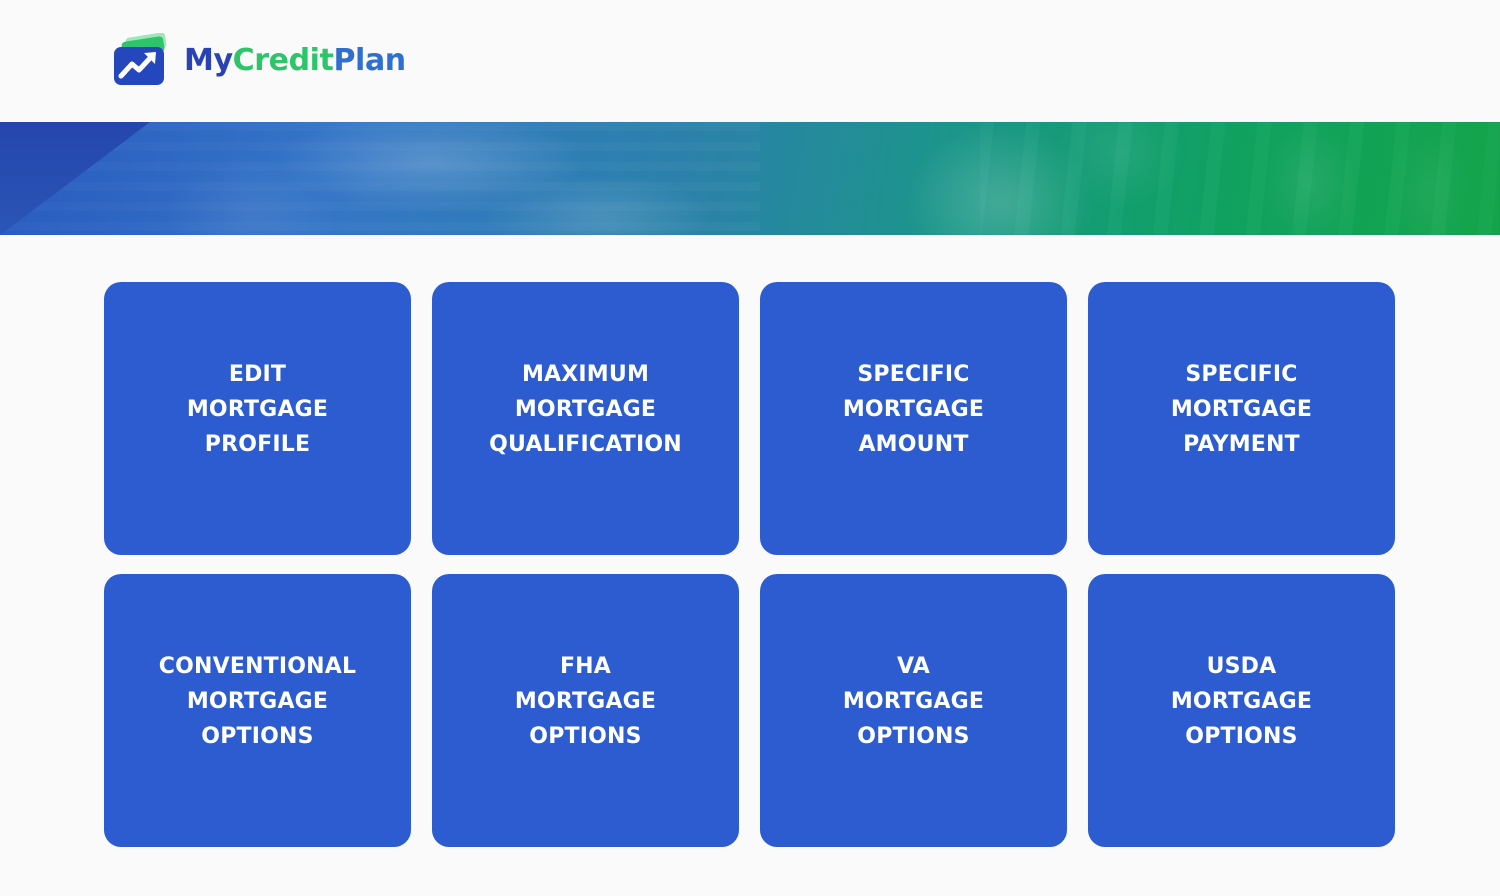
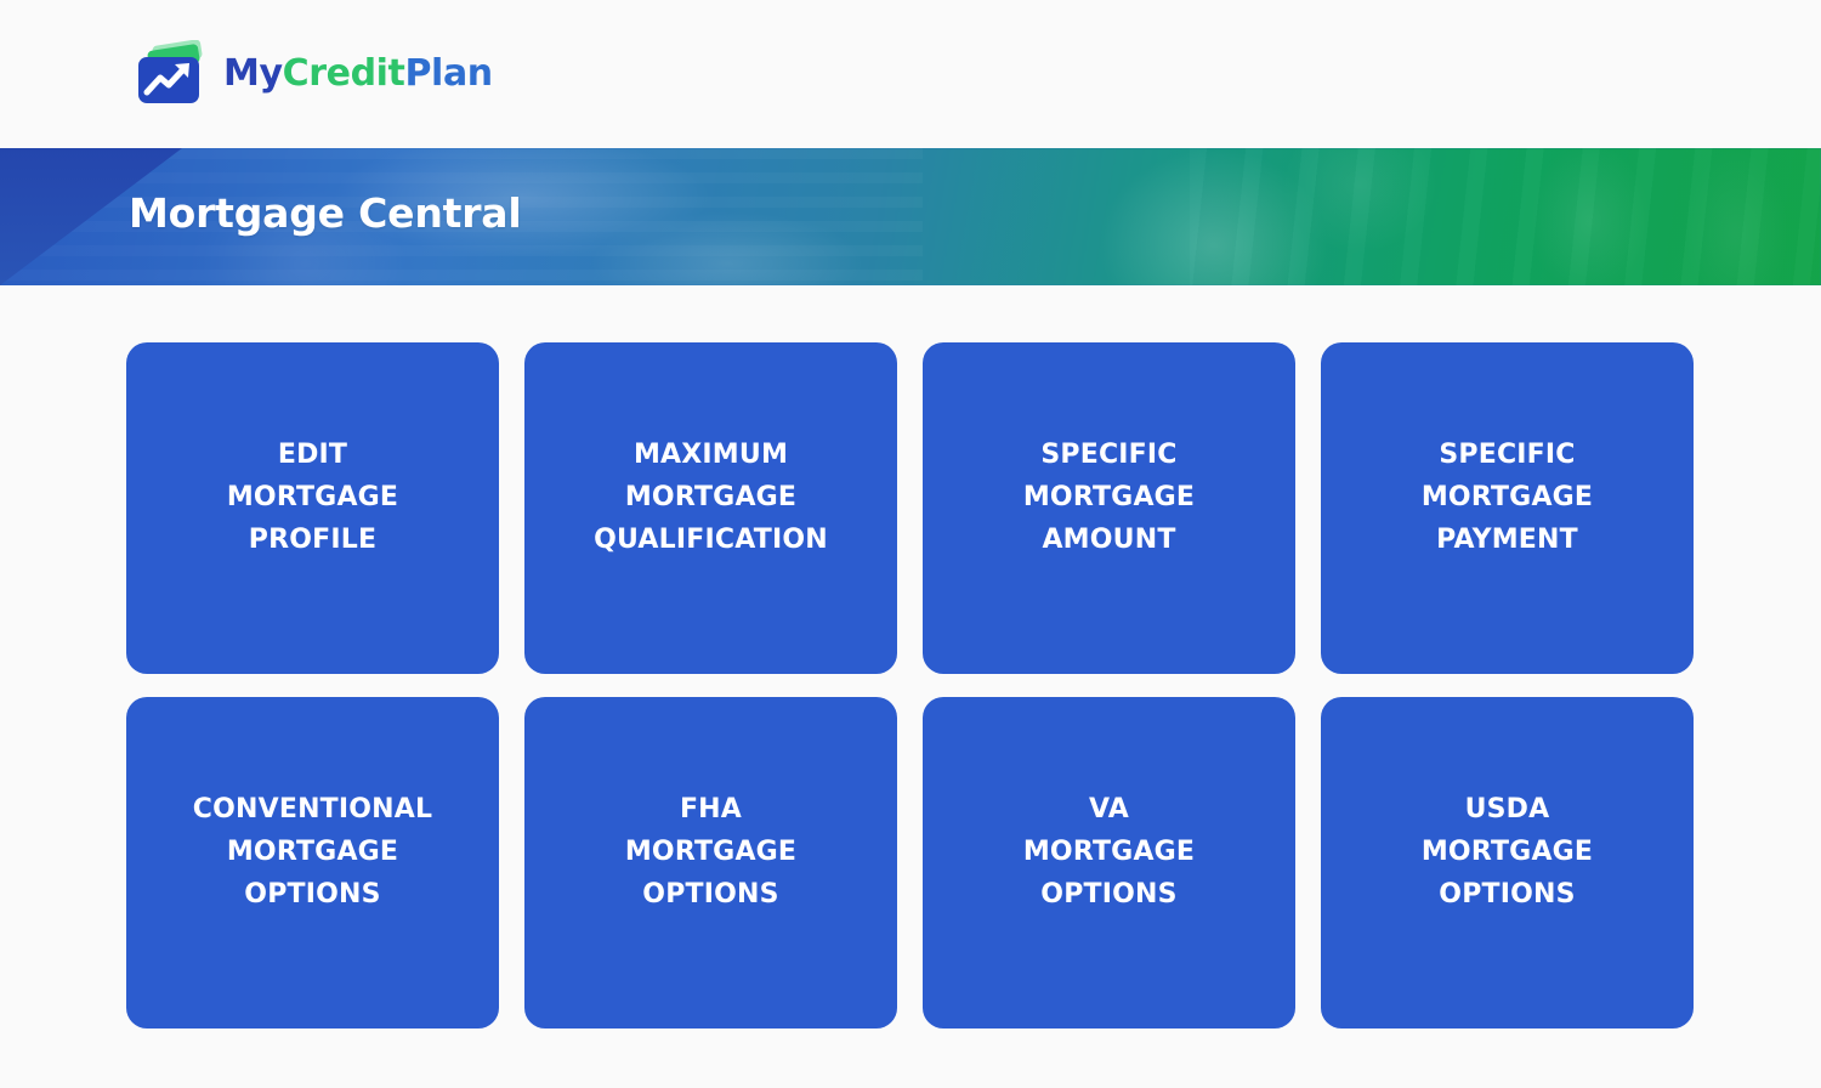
  MyCreditPlan
+ Mortgage Central
  EDIT
  MORTGAGE
  PROFILE
  MAXIMUM
  MORTGAGE
  QUALIFICATION
  SPECIFIC
  MORTGAGE
  AMOUNT
  SPECIFIC
  MORTGAGE
  PAYMENT
  CONVENTIONAL
  MORTGAGE
  OPTIONS
  FHA
  MORTGAGE
  OPTIONS
  VA
  MORTGAGE
  OPTIONS
  USDA
  MORTGAGE
  OPTIONS
